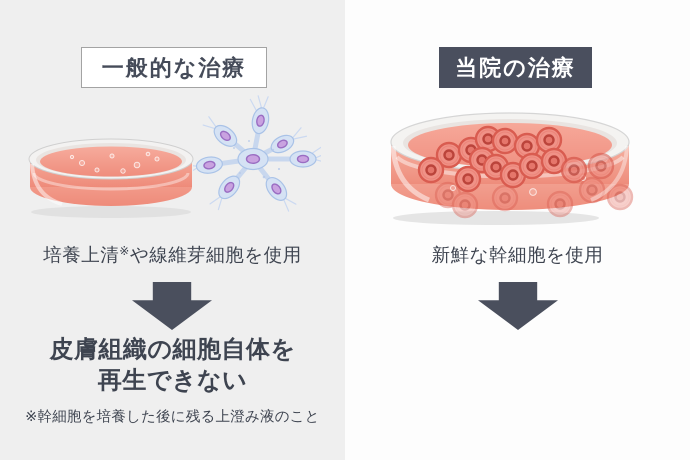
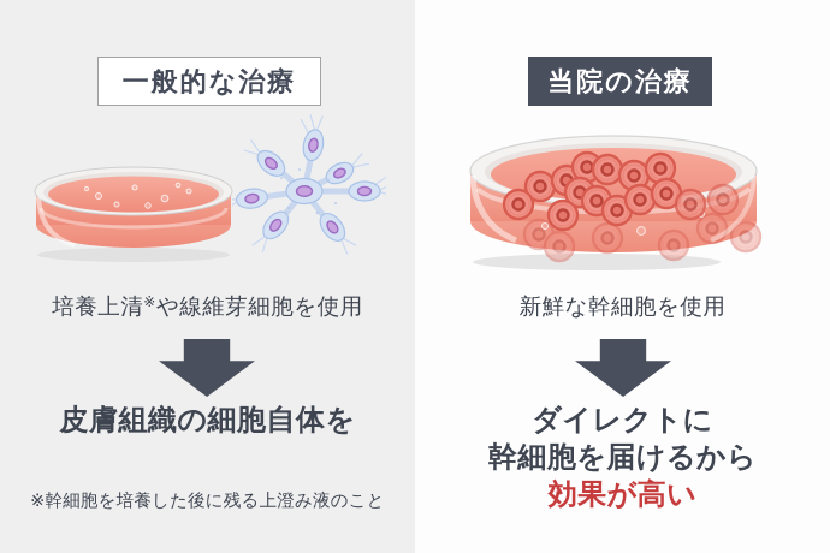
  一般的な治療
  培養上清※や線維芽細胞を使用
  皮膚組織の細胞自体を
- 再生できない
  ※幹細胞を培養した後に残る上澄み液のこと
  当院の治療
  新鮮な幹細胞を使用
+ ダイレクトに
+ 幹細胞を届けるから
+ 効果が高い
